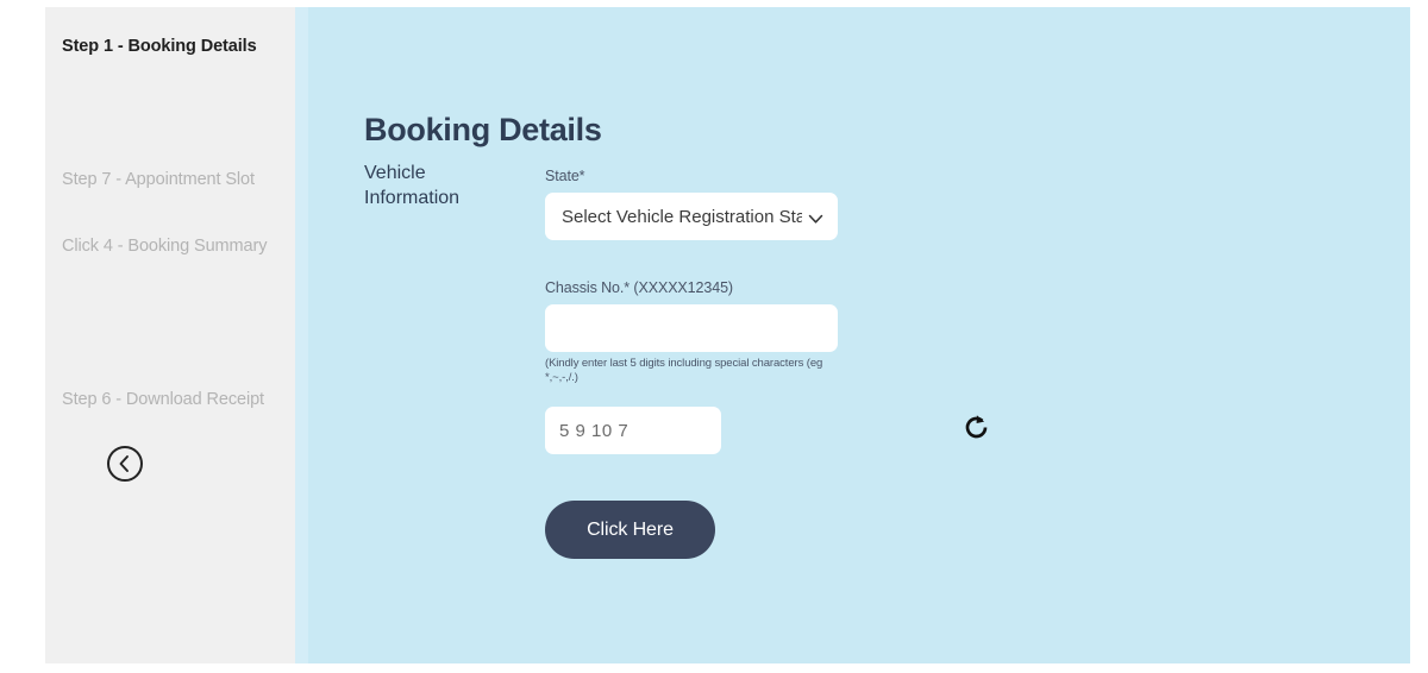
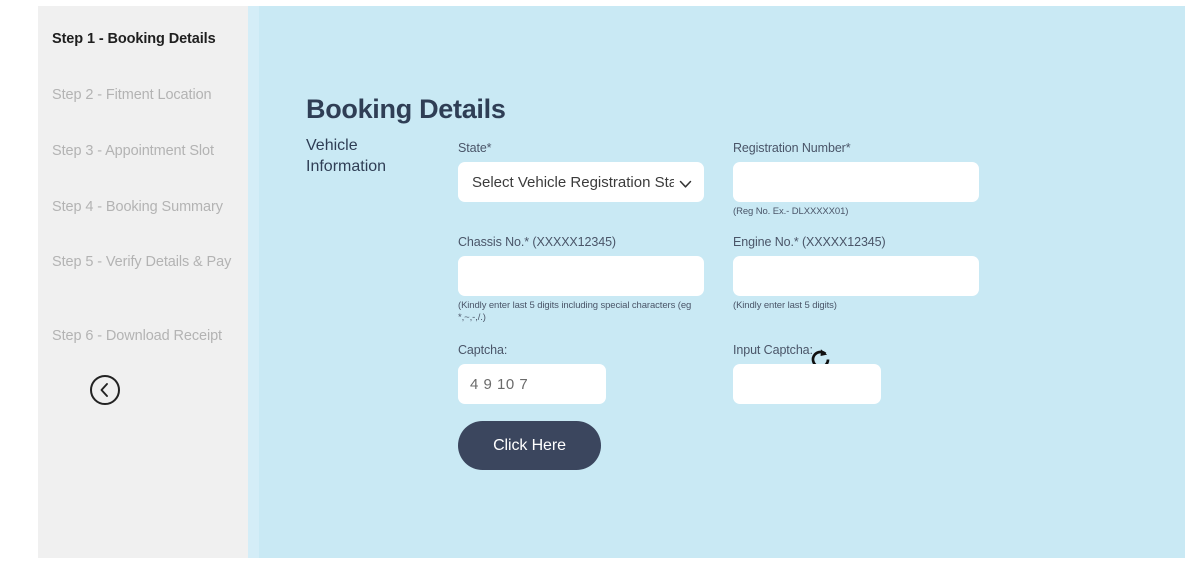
  Step 1 - Booking Details
+ Step 2 - Fitment Location
- Step 7 - Appointment Slot
+ Step 3 - Appointment Slot
- Click 4 - Booking Summary
+ Step 4 - Booking Summary
+ Step 5 - Verify Details & Pay
  Step 6 - Download Receipt
  Booking Details
  Vehicle Information
  State*
  Select Vehicle Registration Sta
+ Registration Number*
+ (Reg No. Ex.- DLXXXXX01)
  Chassis No.* (XXXXX12345)
  (Kindly enter last 5 digits including special characters (eg *,~,-,/.)
+ Engine No.* (XXXXX12345)
+ (Kindly enter last 5 digits)
+ Captcha:
- 5 9 10 7
+ 4 9 10 7
+ Input Captcha:
  Click Here
